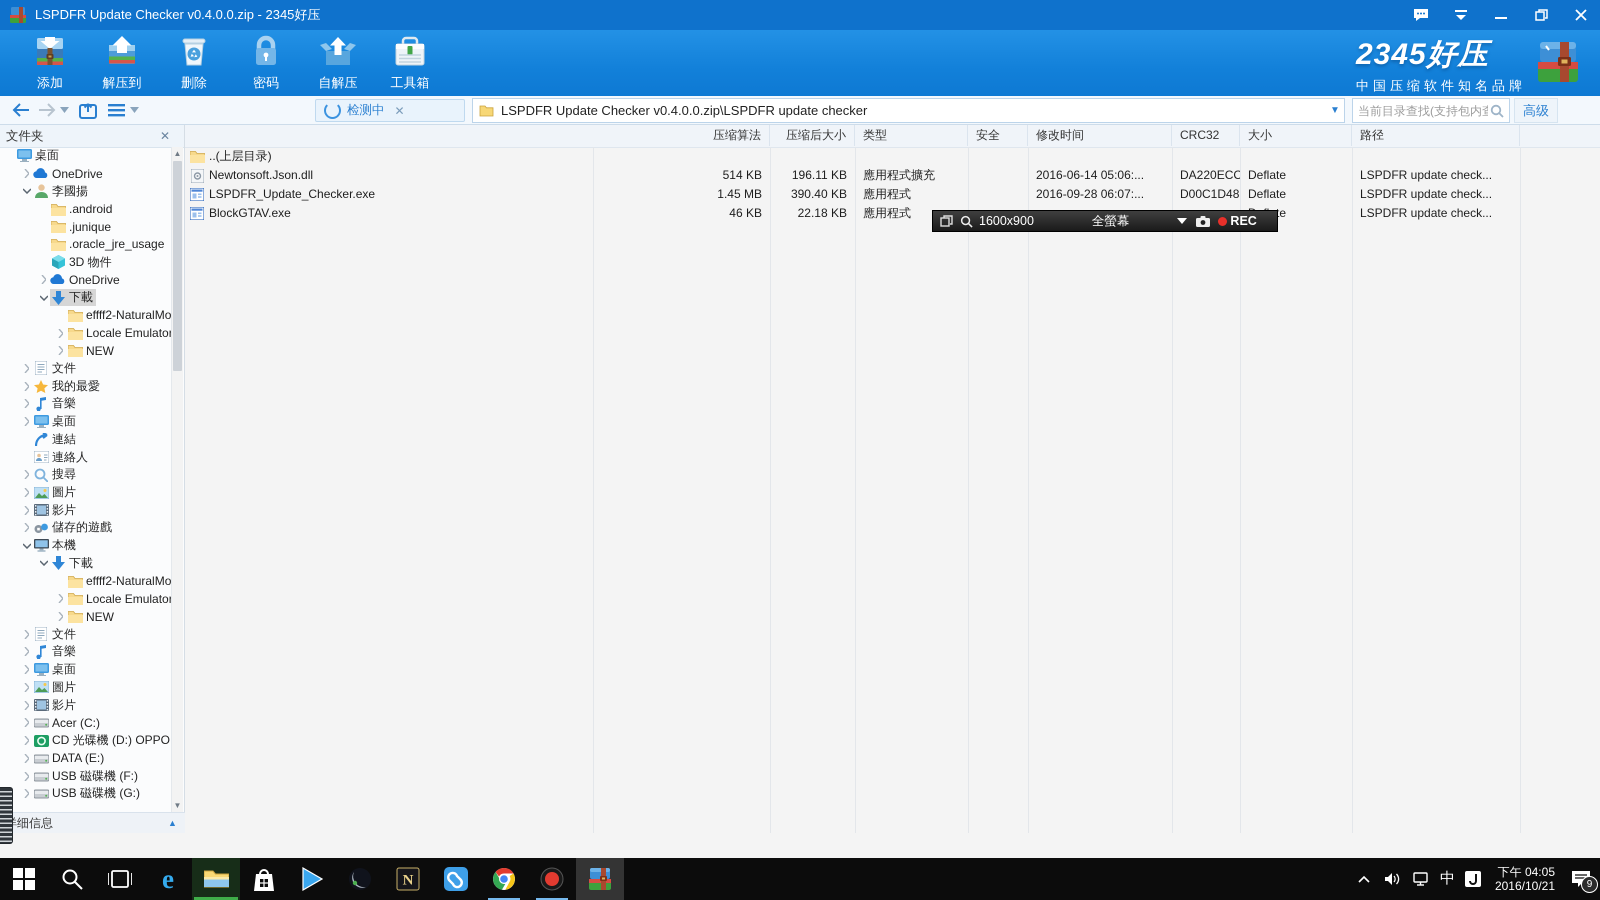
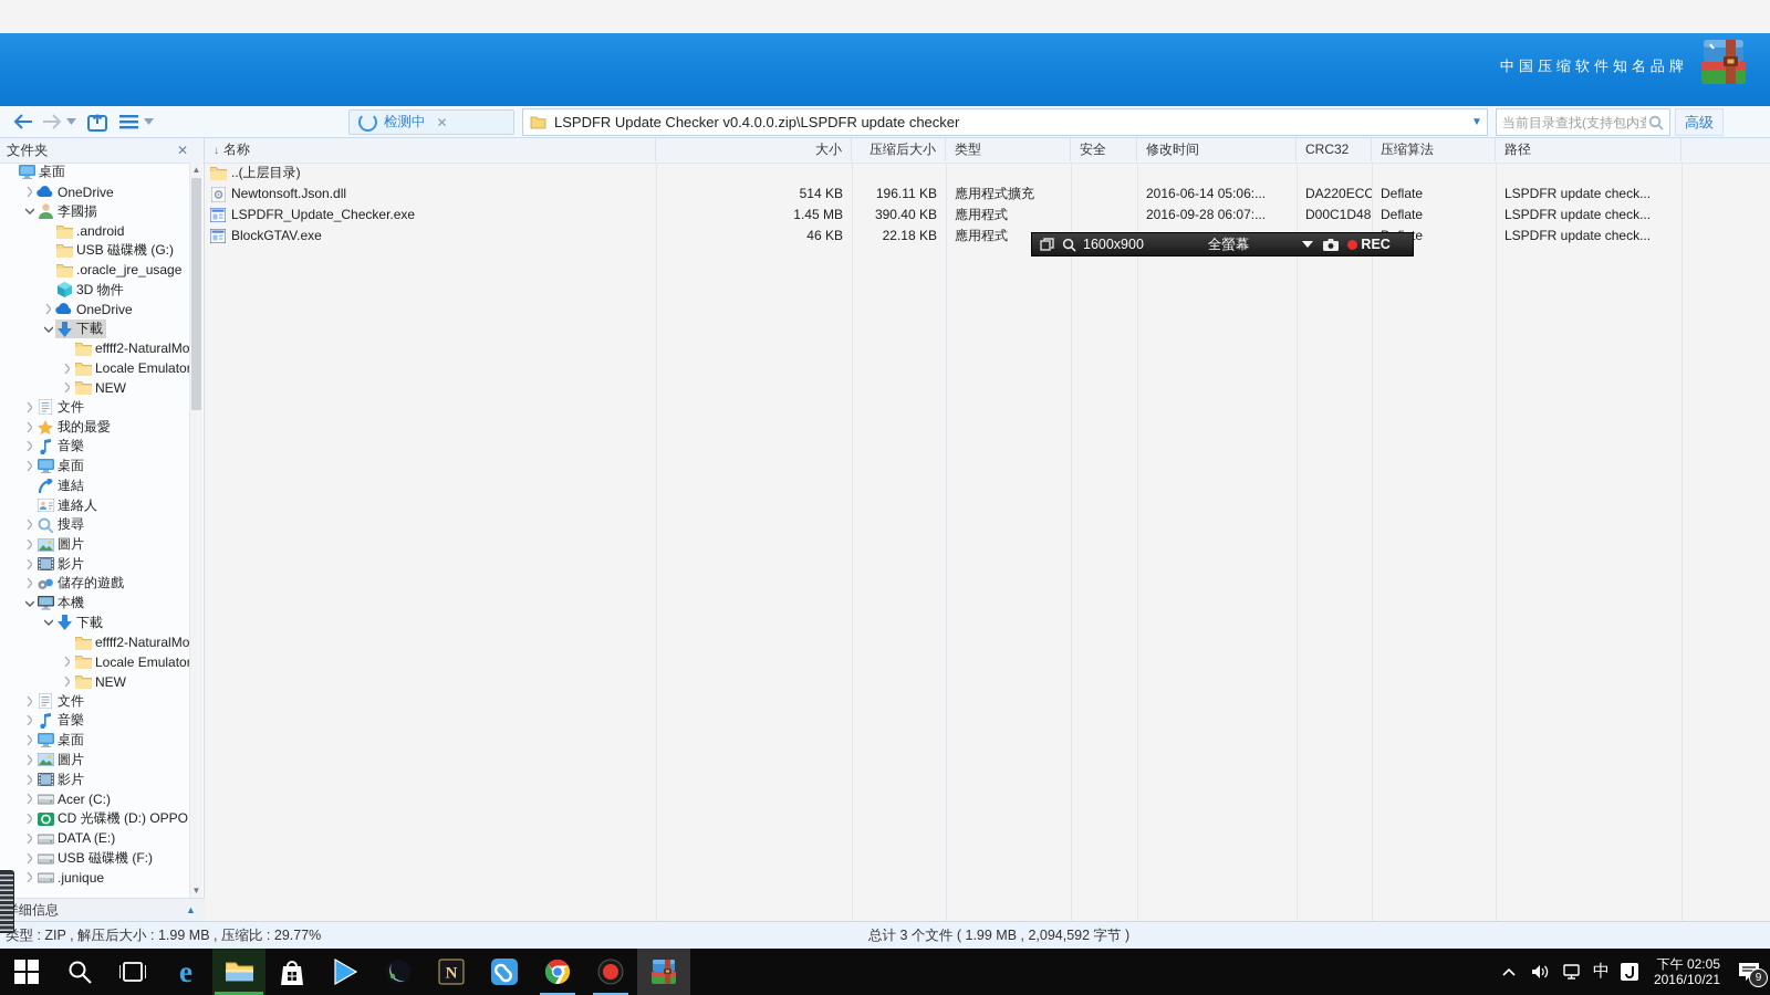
- LSPDFR Update Checker v0.4.0.0.zip - 2345好压
- 添加
- 解压到
- 删除
- 密码
- 自解压
- 工具箱
- 2345好压
  中国压缩软件知名品牌
  检测中
  ✕
  LSPDFR Update Checker v0.4.0.0.zip\LSPDFR update checker
  ▼
  当前目录查找(支持包内查
  高级
  文件夹
  ✕
  桌面
  OneDrive
  李國揚
  .android
- .junique
+ USB 磁碟機 (G:)
  .oracle_jre_usage
  3D 物件
  OneDrive
  下載
  effff2-NaturalMo
  Locale Emulato
  NEW
  文件
  我的最愛
  音樂
  桌面
  連結
  連絡人
  搜尋
  圖片
  影片
  儲存的遊戲
  本機
  下載
  effff2-NaturalMo
  Locale Emulato
  NEW
  文件
  音樂
  桌面
  圖片
  影片
  Acer (C:)
  CD 光碟機 (D:) OPPO
  DATA (E:)
  USB 磁碟機 (F:)
- USB 磁碟機 (G:)
+ .junique
  ▲
  ▼
  细信息
  ▲
+ ↓ 名称
- 压缩算法
+ 大小
  压缩后大小
  类型
  安全
  修改时间
  CRC32
- 大小
+ 压缩算法
  路径
  ..(上层目录)
  Newtonsoft.Json.dll
  514 KB
  196.11 KB
  應用程式擴充
  2016-06-14 05:06:...
  DA220ECC
  Deflate
  LSPDFR update check...
  LSPDFR_Update_Checker.exe
  1.45 MB
  390.40 KB
  應用程式
  2016-09-28 06:07:...
  D00C1D48
  Deflate
  LSPDFR update check...
  BlockGTAV.exe
  46 KB
  22.18 KB
  應用程式
  LSPDFR update check...
  1600x900
  全螢幕
  REC
+ 类型 : ZIP , 解压后大小 : 1.99 MB , 压缩比 : 29.77%
+ 总计 3 个文件 ( 1.99 MB , 2,094,592 字节 )
  e
  N
  中
- 下午 04:05
+ 下午 02:05
  2016/10/21
  9
